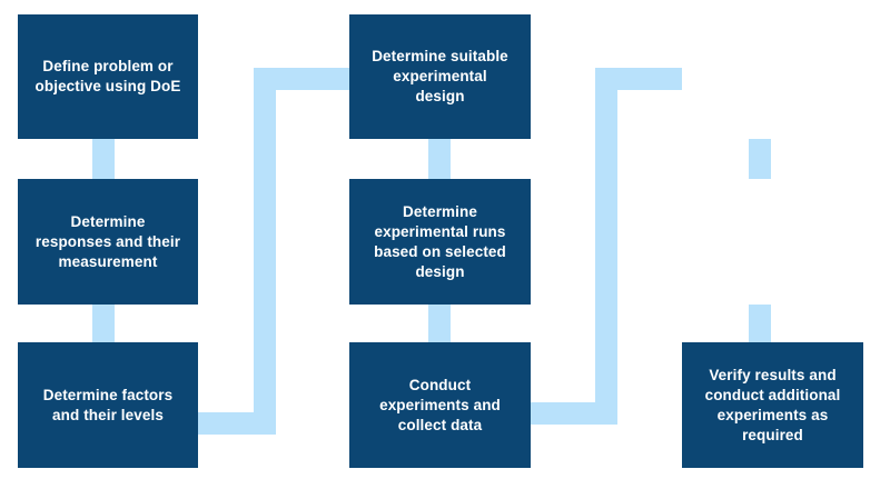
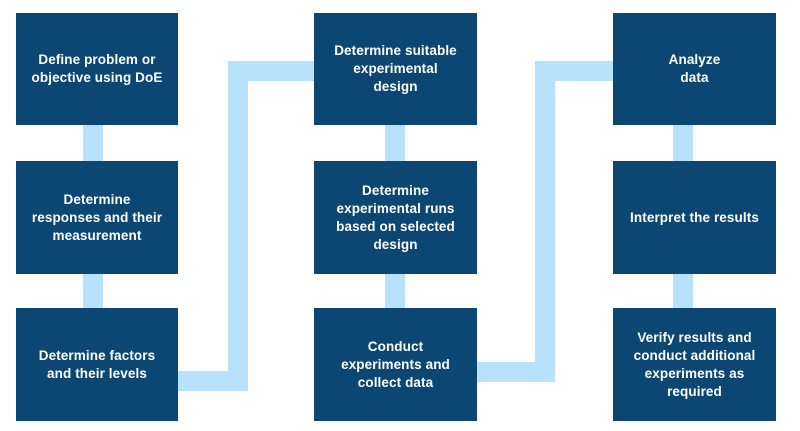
  Define problem or
  objective using DoE
  Determine
  responses and their
  measurement
  Determine factors
  and their levels
  Determine suitable
  experimental
  design
  Determine
  experimental runs
  based on selected
  design
  Conduct
  experiments and
  collect data
+ Analyze
+ data
+ Interpret the results
  Verify results and
  conduct additional
  experiments as
  required
